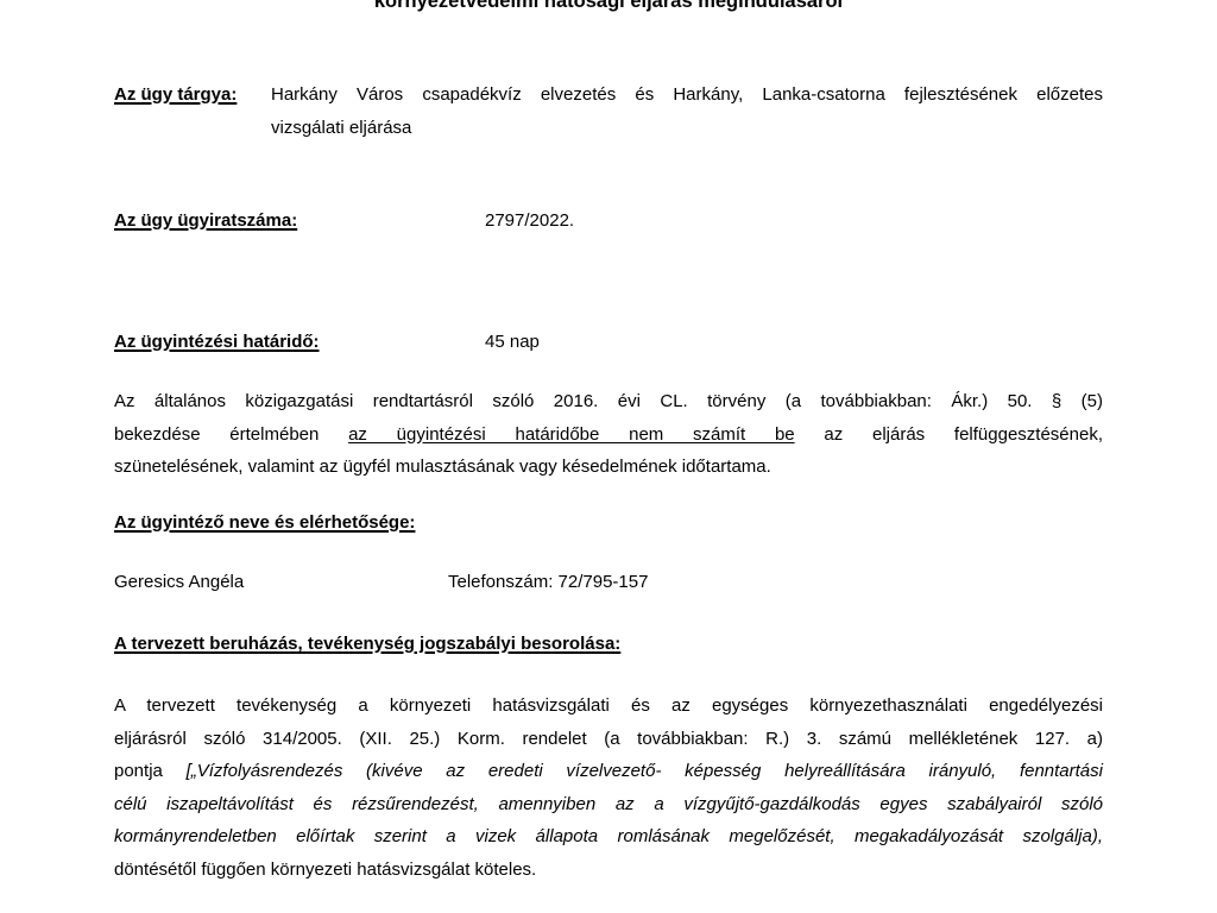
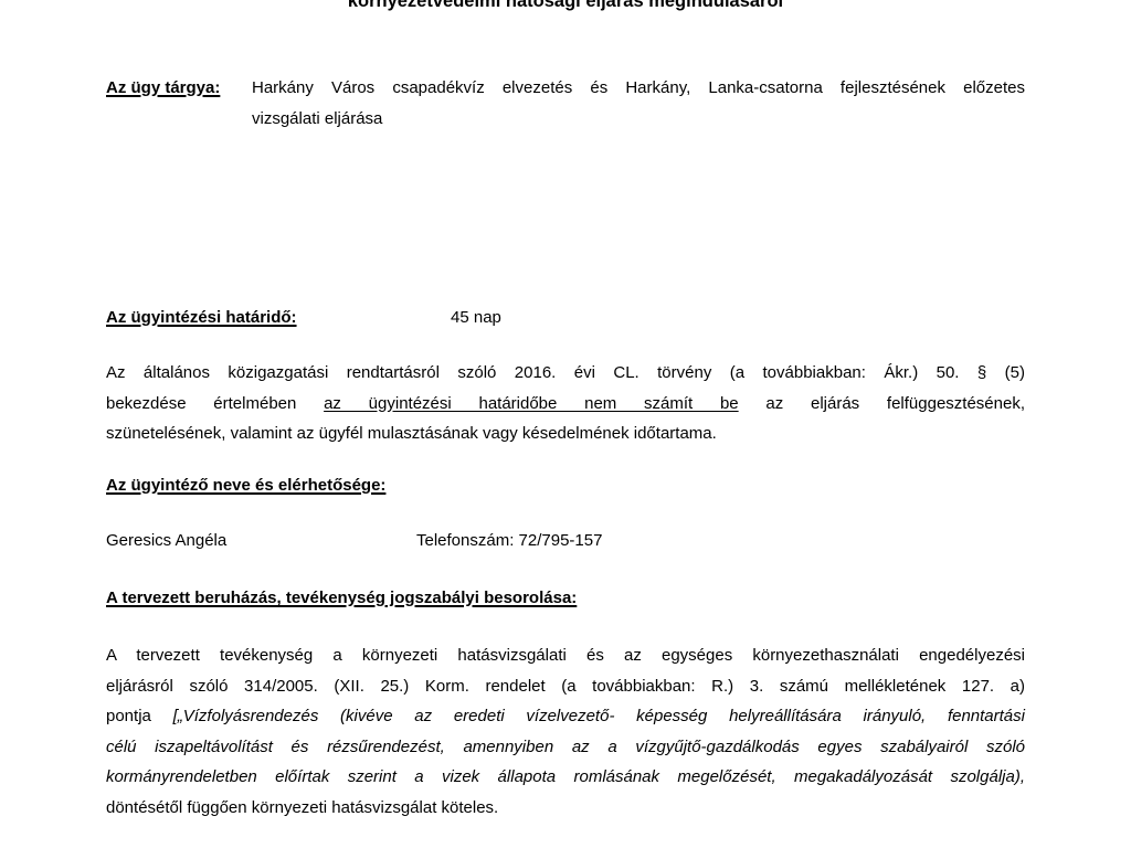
  környezetvédelmi hatósági eljárás megindulásáról
  Az ügy tárgya:
  Harkány Város csapadékvíz elvezetés és Harkány, Lanka-csatorna fejlesztésének előzetes
  vizsgálati eljárása
- Az ügy ügyiratszáma:
- 2797/2022.
  Az ügyintézési határidő:
  45 nap
  Az általános közigazgatási rendtartásról szóló 2016. évi CL. törvény (a továbbiakban: Ákr.) 50. § (5)
  bekezdése értelmében az ügyintézési határidőbe nem számít be az eljárás felfüggesztésének,
  szünetelésének, valamint az ügyfél mulasztásának vagy késedelmének időtartama.
  Az ügyintéző neve és elérhetősége:
  Geresics Angéla
  Telefonszám: 72/795-157
  A tervezett beruházás, tevékenység jogszabályi besorolása:
  A tervezett tevékenység a környezeti hatásvizsgálati és az egységes környezethasználati engedélyezési
  eljárásról szóló 314/2005. (XII. 25.) Korm. rendelet (a továbbiakban: R.) 3. számú mellékletének 127. a)
  pontja [„Vízfolyásrendezés (kivéve az eredeti vízelvezető- képesség helyreállítására irányuló, fenntartási
  célú iszapeltávolítást és rézsűrendezést, amennyiben az a vízgyűjtő-gazdálkodás egyes szabályairól szóló
  kormányrendeletben előírtak szerint a vizek állapota romlásának megelőzését, megakadályozását szolgálja),
  döntésétől függően környezeti hatásvizsgálat köteles.
